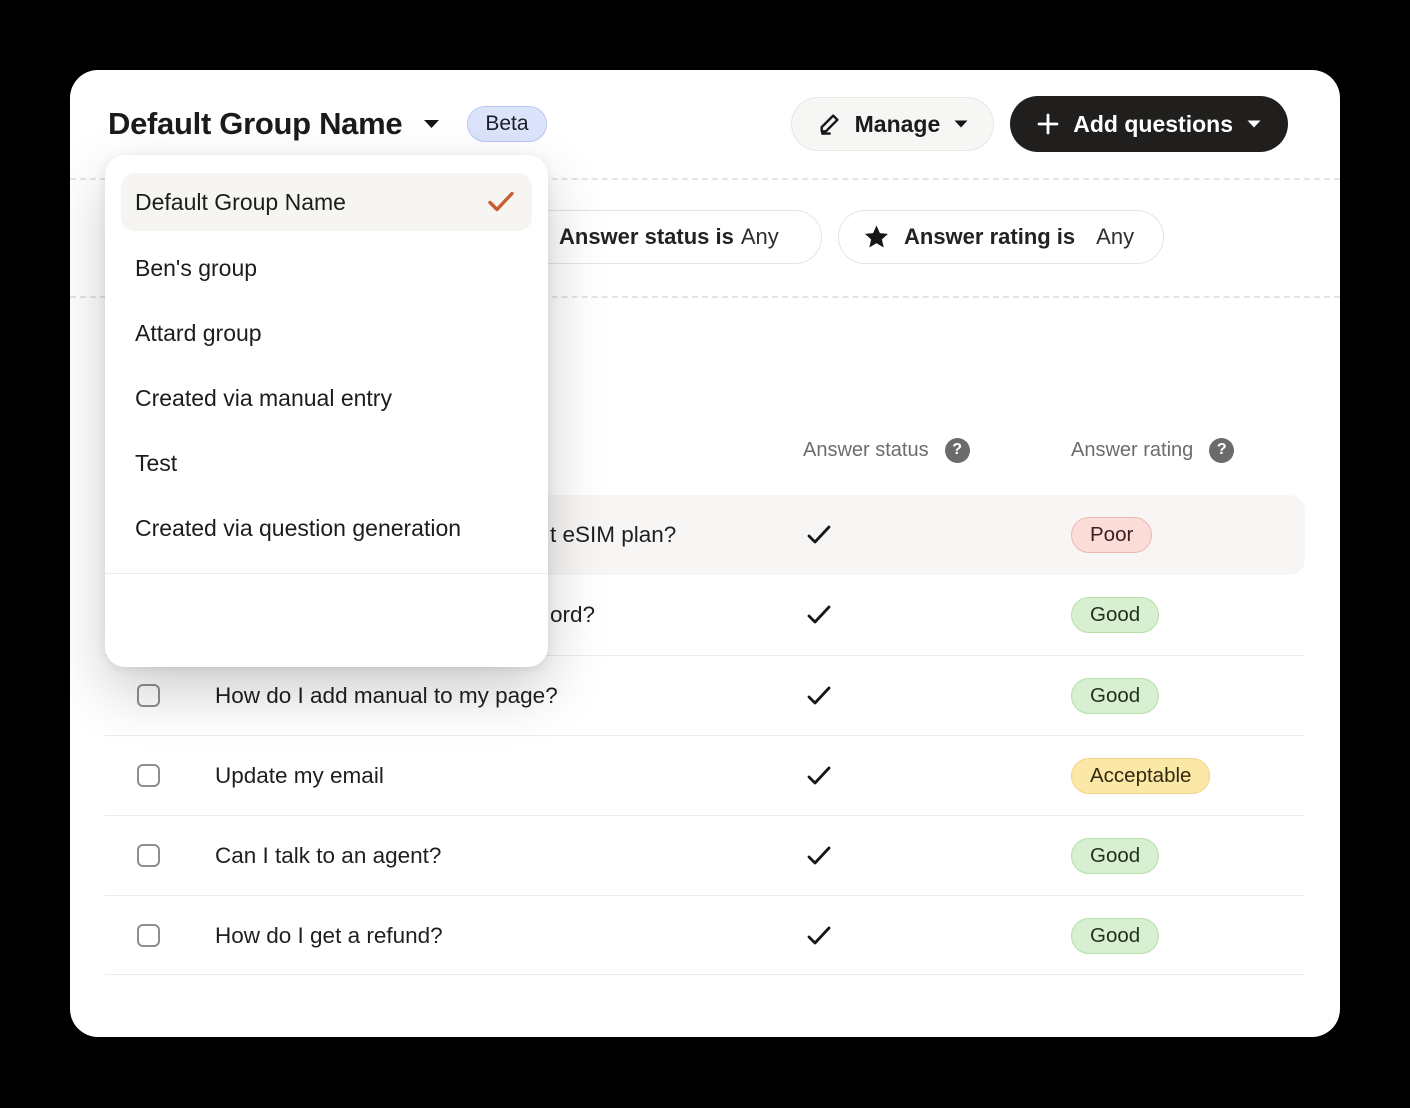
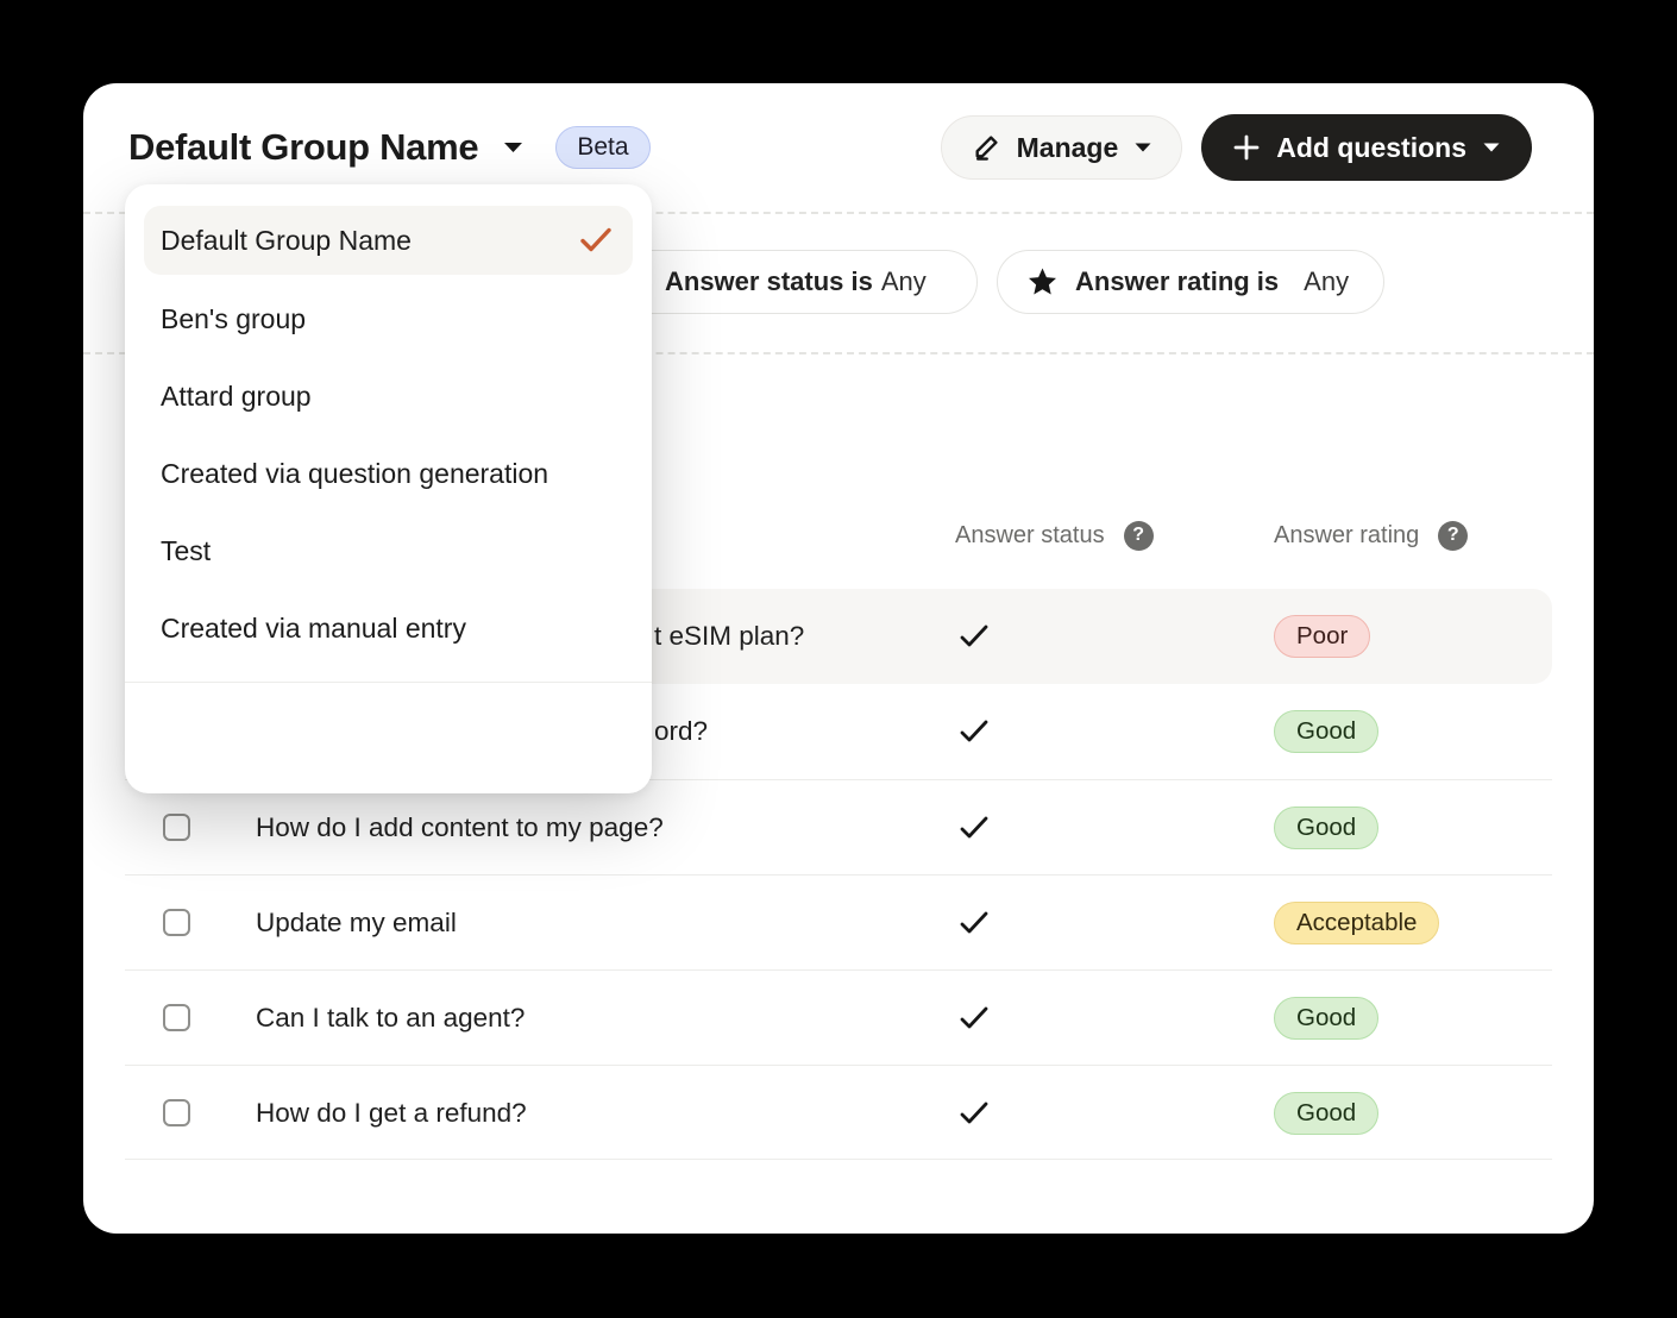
  Default Group Name
  Beta
  Manage
  Add questions
  Answer status is
  Any
  Answer rating is
  Any
  Answer status
  ?
  Answer rating
  ?
  t eSIM plan?
  Poor
  ord?
  Good
- How do I add manual to my page?
+ How do I add content to my page?
  Good
  Update my email
  Acceptable
  Can I talk to an agent?
  Good
  How do I get a refund?
  Good
  Default Group Name
  Ben's group
  Attard group
- Created via manual entry
+ Created via question generation
  Test
- Created via question generation
+ Created via manual entry
